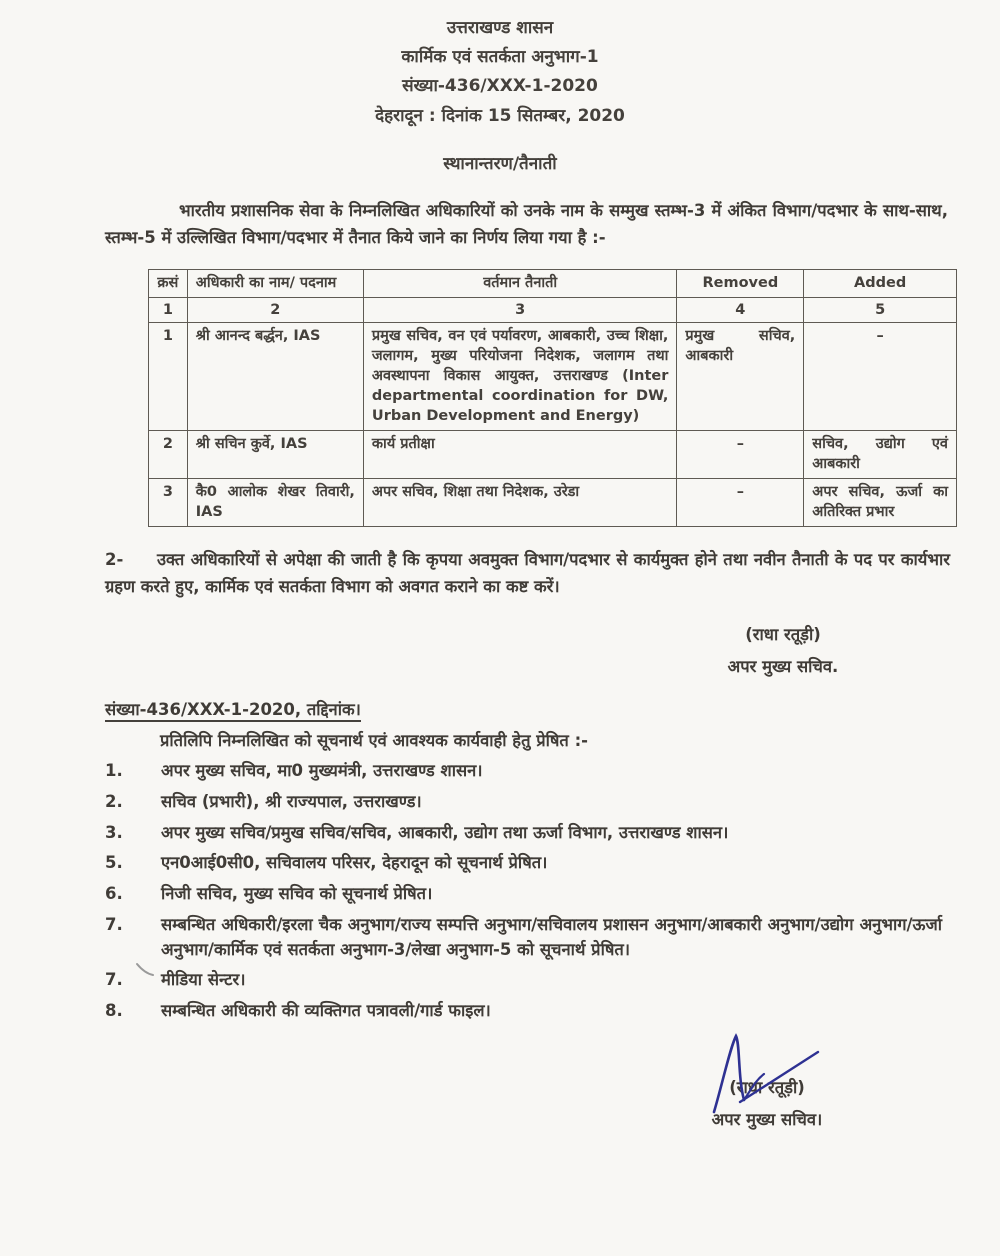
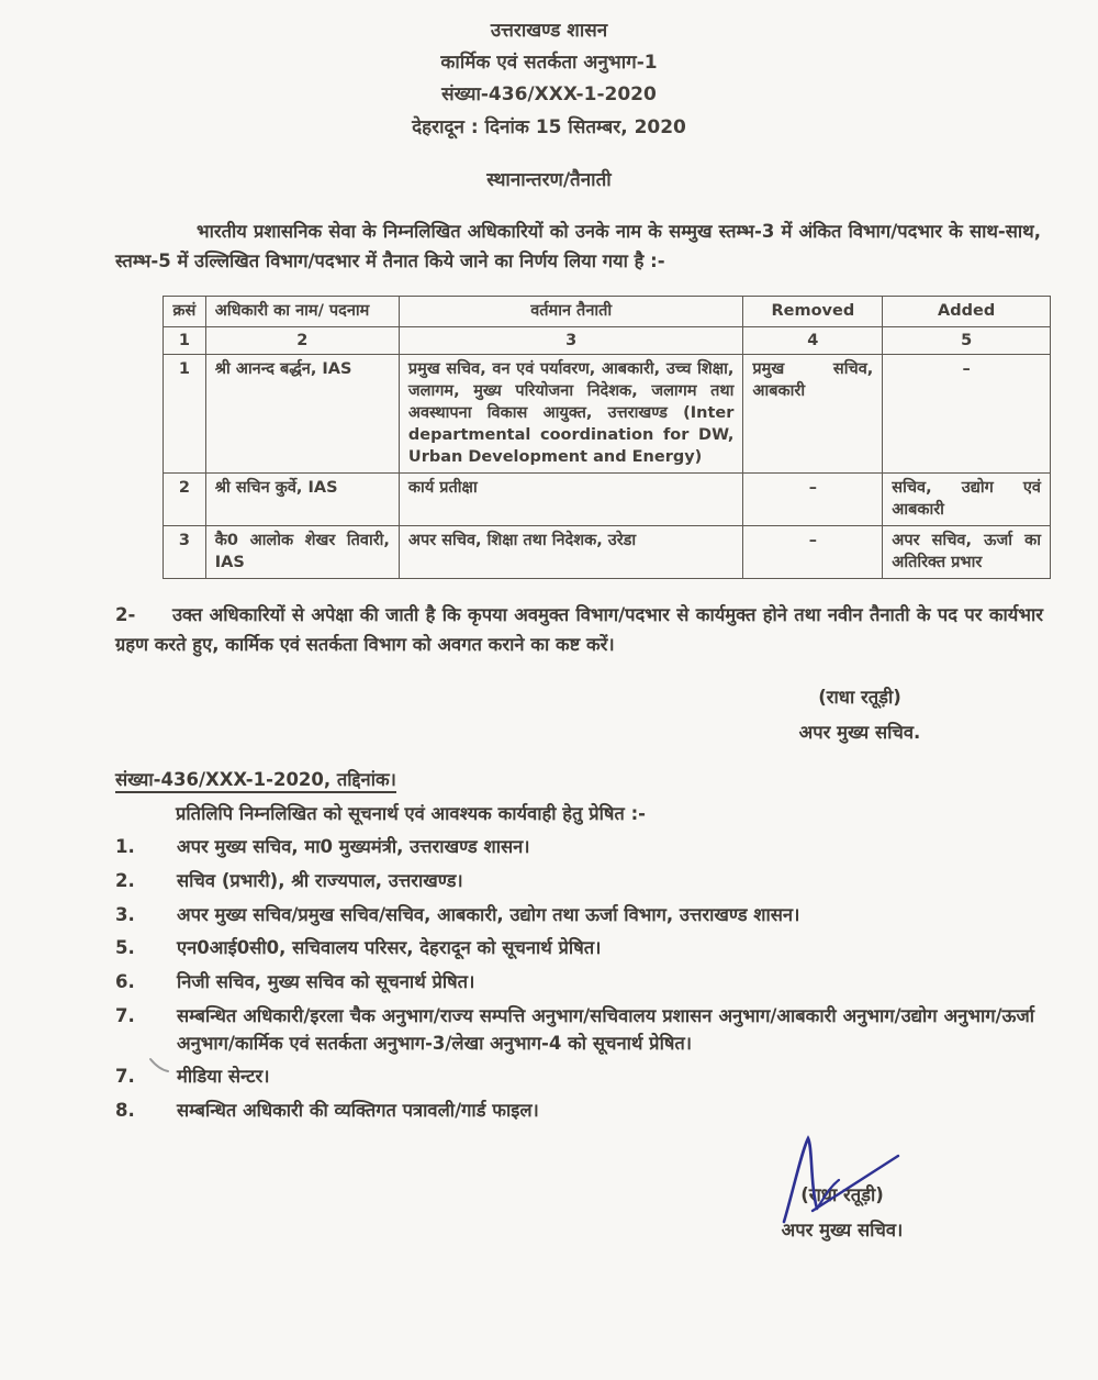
  उत्तराखण्ड शासन
  कार्मिक एवं सतर्कता अनुभाग-1
  संख्या-436/XXX-1-2020
  देहरादून : दिनांक 15 सितम्बर, 2020
  स्थानान्तरण/तैनाती
  भारतीय प्रशासनिक सेवा के निम्नलिखित अधिकारियों को उनके नाम के सम्मुख स्तम्भ-3 में अंकित विभाग/पदभार के साथ-साथ, स्तम्भ-5 में उल्लिखित विभाग/पदभार में तैनात किये जाने का निर्णय लिया गया है :-
  क्रसं	अधिकारी का नाम/ पदनाम	वर्तमान तैनाती	Removed	Added
  1	2	3	4	5
  1	श्री आनन्द बर्द्धन, IAS	प्रमुख सचिव, वन एवं पर्यावरण, आबकारी, उच्च शिक्षा, जलागम, मुख्य परियोजना निदेशक, जलागम तथा अवस्थापना विकास आयुक्त, उत्तराखण्ड (Inter departmental coordination for DW, Urban Development and Energy)	प्रमुख सचिव, आबकारी	–
  2	श्री सचिन कुर्वे, IAS	कार्य प्रतीक्षा	–	सचिव, उद्योग एवं आबकारी
  3	कै0 आलोक शेखर तिवारी, IAS	अपर सचिव, शिक्षा तथा निदेशक, उरेडा	–	अपर सचिव, ऊर्जा का अतिरिक्त प्रभार
  2- उक्त अधिकारियों से अपेक्षा की जाती है कि कृपया अवमुक्त विभाग/पदभार से कार्यमुक्त होने तथा नवीन तैनाती के पद पर कार्यभार ग्रहण करते हुए, कार्मिक एवं सतर्कता विभाग को अवगत कराने का कष्ट करें।
  (राधा रतूड़ी)
  अपर मुख्य सचिव.
  संख्या-436/XXX-1-2020, तद्दिनांक।
  प्रतिलिपि निम्नलिखित को सूचनार्थ एवं आवश्यक कार्यवाही हेतु प्रेषित :-
  1.
  अपर मुख्य सचिव, मा0 मुख्यमंत्री, उत्तराखण्ड शासन।
  2.
  सचिव (प्रभारी), श्री राज्यपाल, उत्तराखण्ड।
  3.
  अपर मुख्य सचिव/प्रमुख सचिव/सचिव, आबकारी, उद्योग तथा ऊर्जा विभाग, उत्तराखण्ड शासन।
  5.
  एन0आई0सी0, सचिवालय परिसर, देहरादून को सूचनार्थ प्रेषित।
  6.
  निजी सचिव, मुख्य सचिव को सूचनार्थ प्रेषित।
  7.
- सम्बन्धित अधिकारी/इरला चैक अनुभाग/राज्य सम्पत्ति अनुभाग/सचिवालय प्रशासन अनुभाग/आबकारी अनुभाग/उद्योग अनुभाग/ऊर्जा अनुभाग/कार्मिक एवं सतर्कता अनुभाग-3/लेखा अनुभाग-5 को सूचनार्थ प्रेषित।
+ सम्बन्धित अधिकारी/इरला चैक अनुभाग/राज्य सम्पत्ति अनुभाग/सचिवालय प्रशासन अनुभाग/आबकारी अनुभाग/उद्योग अनुभाग/ऊर्जा अनुभाग/कार्मिक एवं सतर्कता अनुभाग-3/लेखा अनुभाग-4 को सूचनार्थ प्रेषित।
  7.
  मीडिया सेन्टर।
  8.
  सम्बन्धित अधिकारी की व्यक्तिगत पत्रावली/गार्ड फाइल।
  (धा रतूड़ी)
  अपर मुख्य सचिव।
